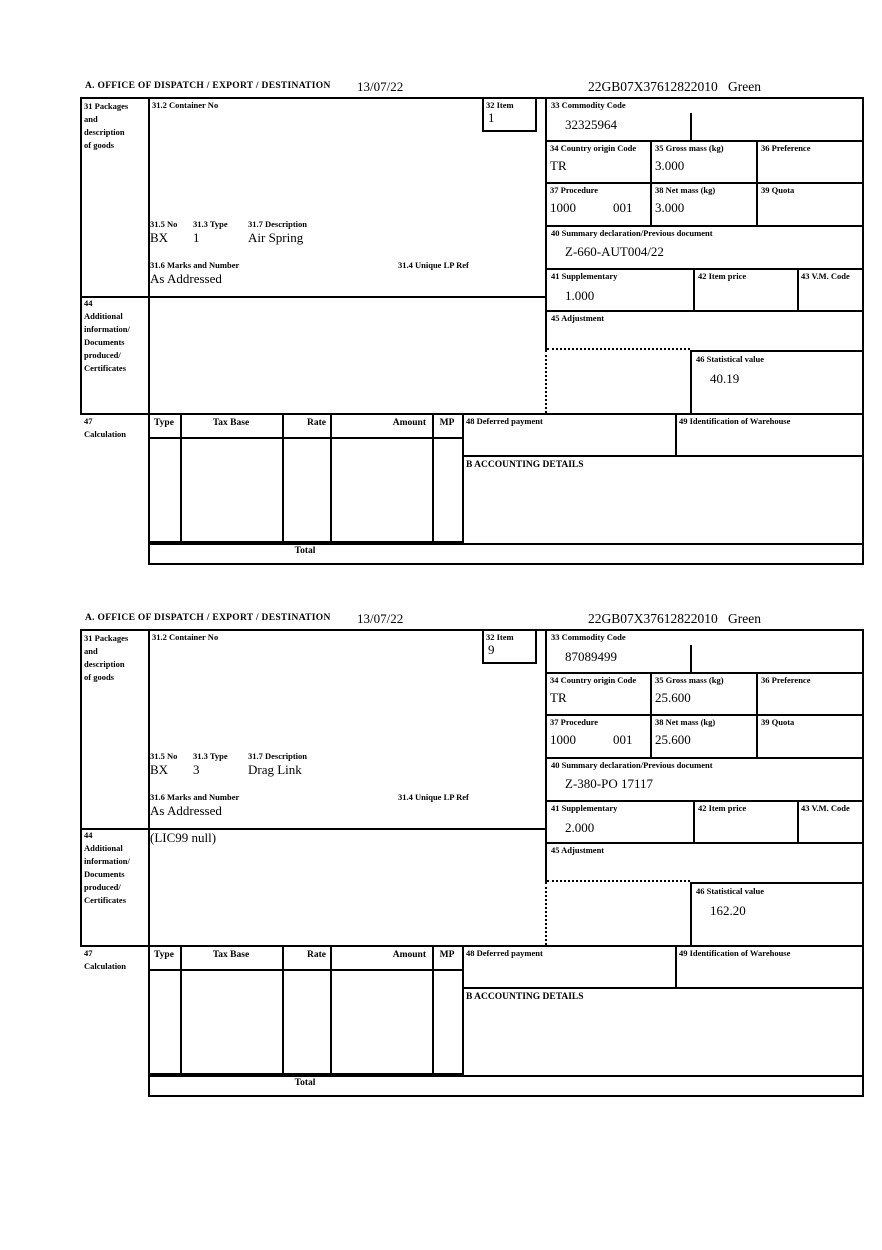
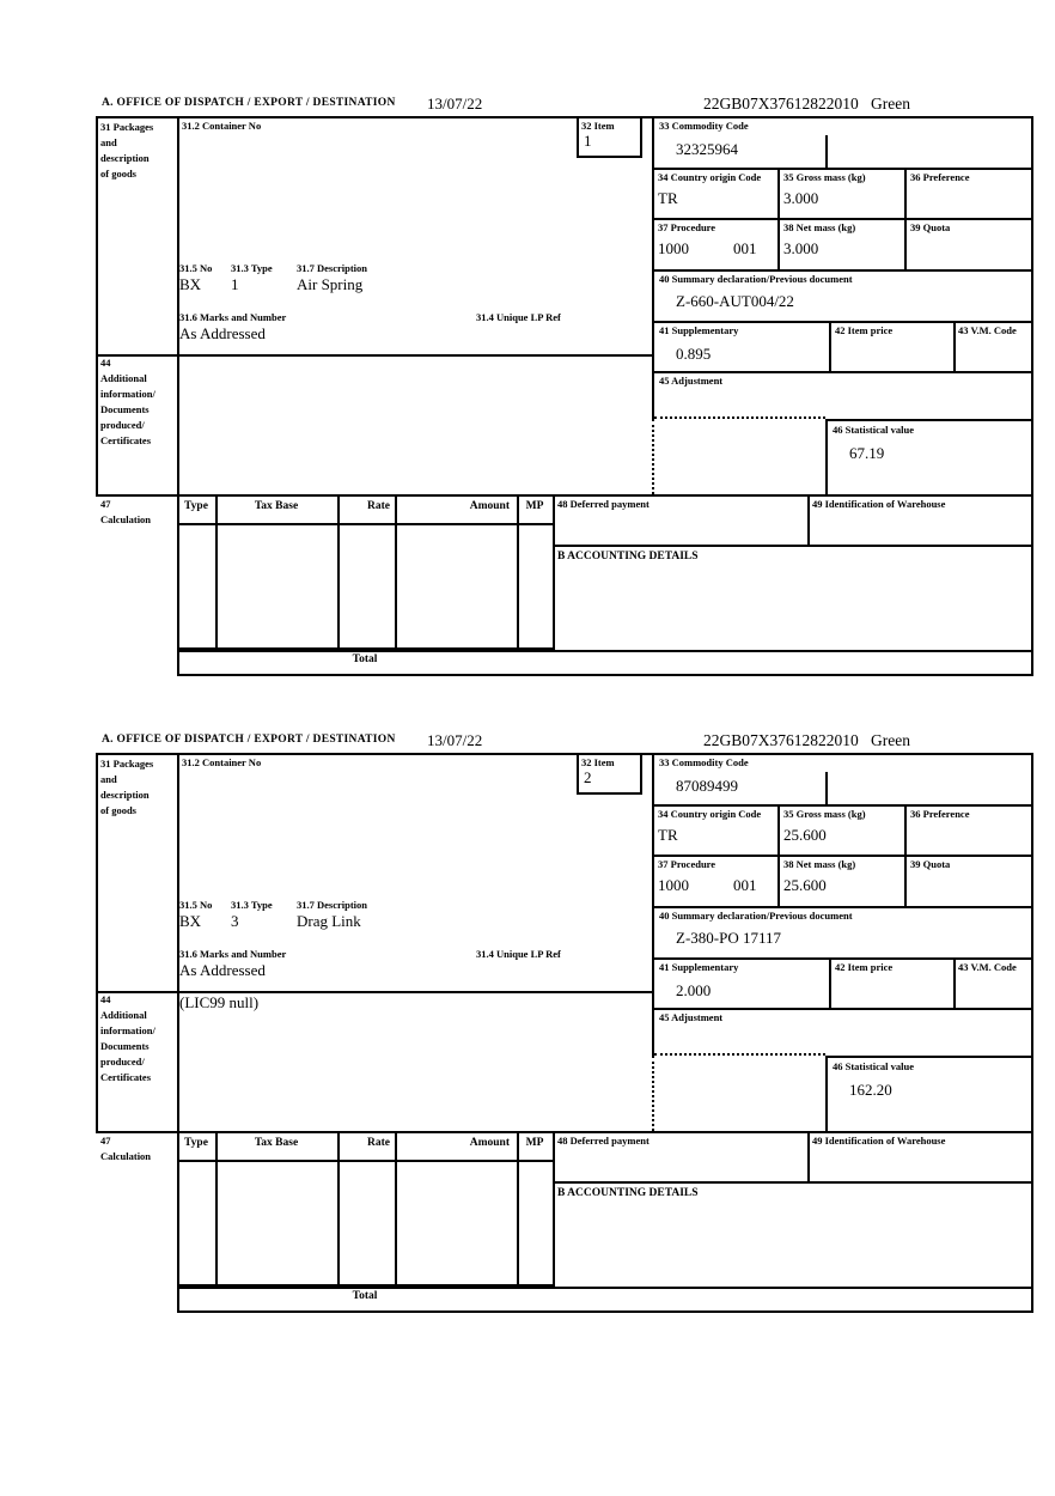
  A. OFFICE OF DISPATCH / EXPORT / DESTINATION
  13/07/22
  22GB07X37612822010
  Green
  31 Packages
  and
  description
  of goods
  31.2 Container No
  32 Item
  1
  33 Commodity Code
  32325964
  34 Country origin Code
  TR
  35 Gross mass (kg)
  3.000
  36 Preference
  37 Procedure
  1000
  001
  38 Net mass (kg)
  3.000
  39 Quota
  40 Summary declaration/Previous document
  Z-660-AUT004/22
  41 Supplementary
- 1.000
+ 0.895
  42 Item price
  43 V.M. Code
  45 Adjustment
  46 Statistical value
- 40.19
+ 67.19
  31.5 No
  31.3 Type
  31.7 Description
  BX
  1
  Air Spring
  31.6 Marks and Number
  31.4 Unique LP Ref
  As Addressed
  44
  Additional
  information/
  Documents
  produced/
  Certificates
  47
  Calculation
  Type
  Tax Base
  Rate
  Amount
  MP
  48 Deferred payment
  49 Identification of Warehouse
  B ACCOUNTING DETAILS
  Total
  A. OFFICE OF DISPATCH / EXPORT / DESTINATION
  13/07/22
  22GB07X37612822010
  Green
  31 Packages
  and
  description
  of goods
  31.2 Container No
  32 Item
- 9
+ 2
  33 Commodity Code
  87089499
  34 Country origin Code
  TR
  35 Gross mass (kg)
  25.600
  36 Preference
  37 Procedure
  1000
  001
  38 Net mass (kg)
  25.600
  39 Quota
  40 Summary declaration/Previous document
  Z-380-PO 17117
  41 Supplementary
  2.000
  42 Item price
  43 V.M. Code
  45 Adjustment
  46 Statistical value
  162.20
  31.5 No
  31.3 Type
  31.7 Description
  BX
  3
  Drag Link
  31.6 Marks and Number
  31.4 Unique LP Ref
  As Addressed
  44
  Additional
  information/
  Documents
  produced/
  Certificates
  (LIC99 null)
  47
  Calculation
  Type
  Tax Base
  Rate
  Amount
  MP
  48 Deferred payment
  49 Identification of Warehouse
  B ACCOUNTING DETAILS
  Total
